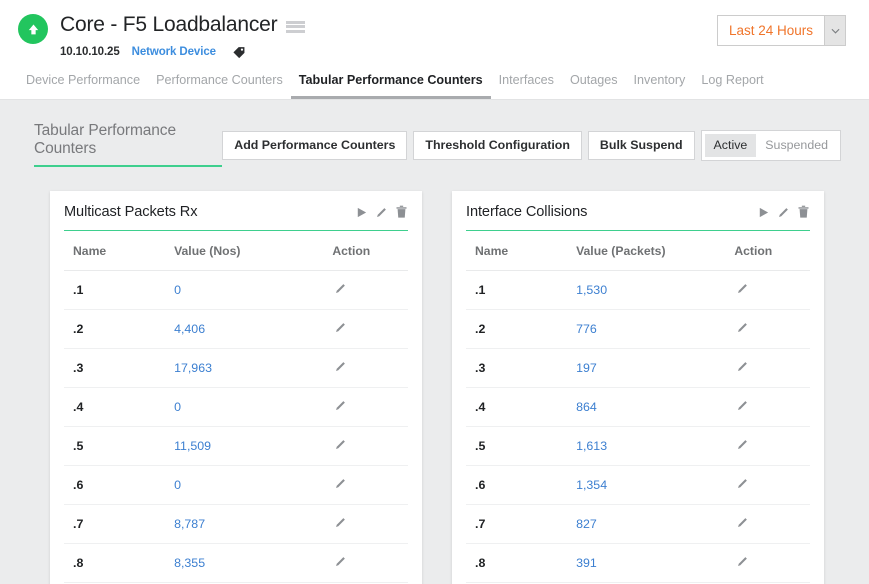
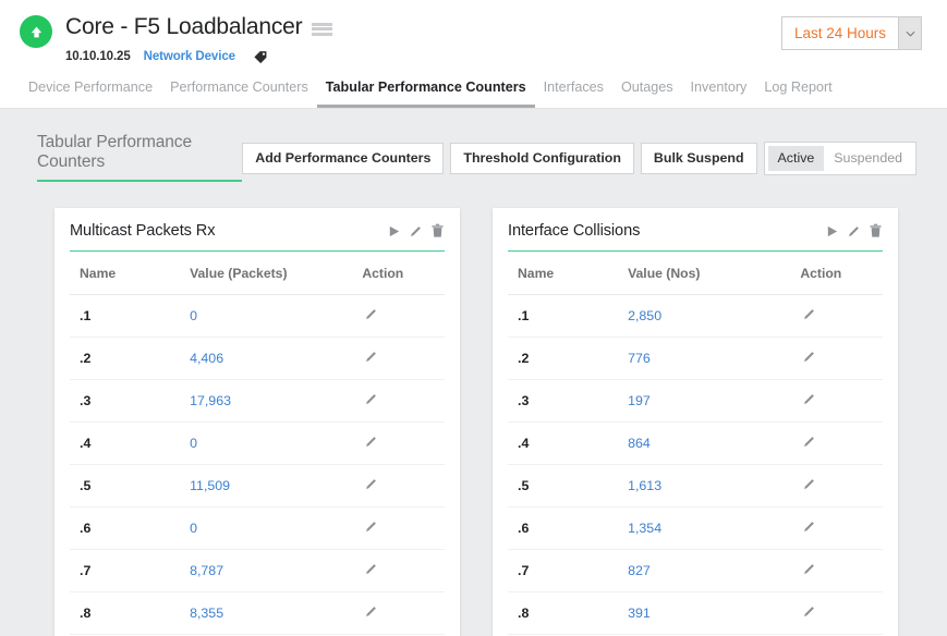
  Core - F5 Loadbalancer
  10.10.10.25
  Network Device
  Last 24 Hours
  Device Performance
  Performance Counters
  Tabular Performance Counters
  Interfaces
  Outages
  Inventory
  Log Report
  Tabular Performance Counters
  Add Performance Counters
  Threshold Configuration
  Bulk Suspend
  Active
  Suspended
  Multicast Packets Rx
- Name	Value (Nos)	Action
+ Name	Value (Packets)	Action
  .1	0
  .2	4,406
  .3	17,963
  .4	0
  .5	11,509
  .6	0
  .7	8,787
  .8	8,355
  Interface Collisions
- Name	Value (Packets)	Action
+ Name	Value (Nos)	Action
- .1	1,530
+ .1	2,850
  .2	776
  .3	197
  .4	864
  .5	1,613
  .6	1,354
  .7	827
  .8	391
